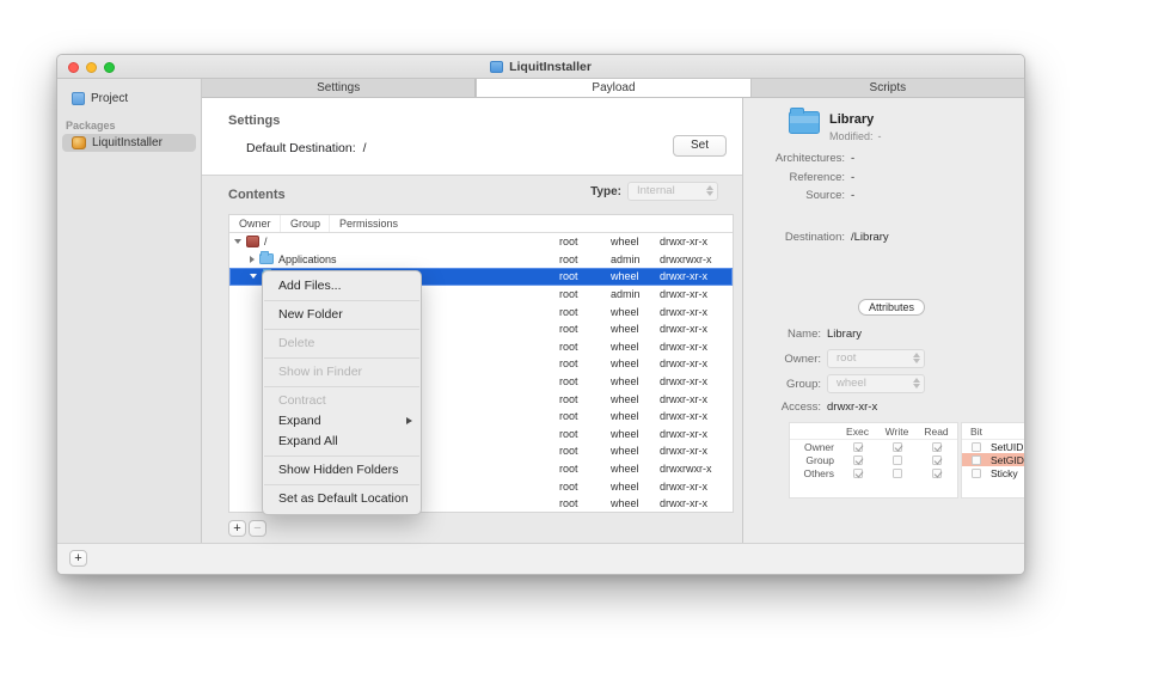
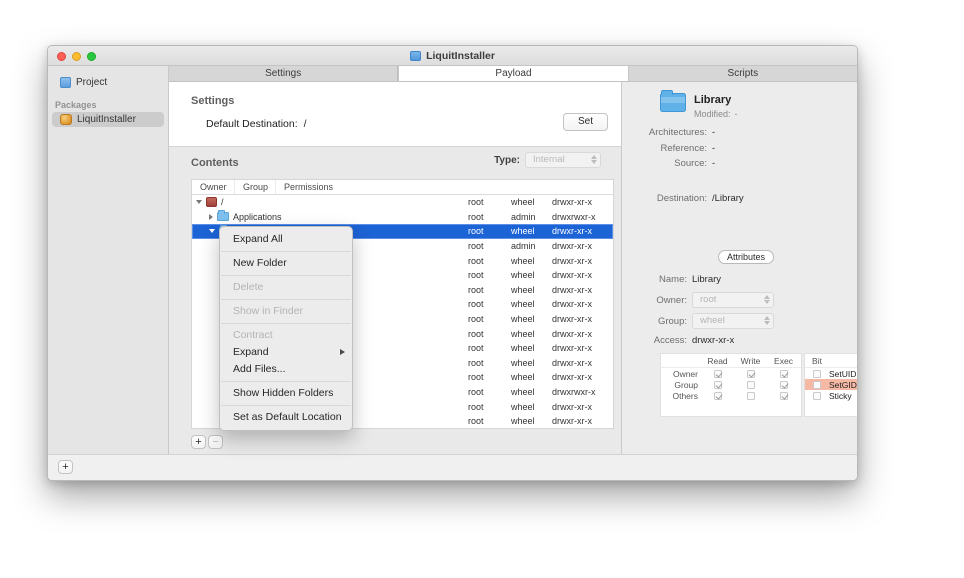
  LiquitInstaller
  Project
  Packages
  LiquitInstaller
  Settings
  Payload
  Scripts
  Settings
  Default Destination:
  /
  Set
  Contents
  Type:
  Internal
  Owner
  Group
  Permissions
  /
  root
  wheel
  drwxr-xr-x
  Applications
  root
  admin
  drwxrwxr-x
  root
  wheel
  drwxr-xr-x
  root
  admin
  drwxr-xr-x
  root
  wheel
  drwxr-xr-x
  root
  wheel
  drwxr-xr-x
  root
  wheel
  drwxr-xr-x
  root
  wheel
  drwxr-xr-x
  root
  wheel
  drwxr-xr-x
  root
  wheel
  drwxr-xr-x
  root
  wheel
  drwxr-xr-x
  root
  wheel
  drwxr-xr-x
  root
  wheel
  drwxr-xr-x
  root
  wheel
  drwxrwxr-x
  root
  wheel
  drwxr-xr-x
  root
  wheel
  drwxr-xr-x
  +
  −
- Add Files...
+ Expand All
  New Folder
  Delete
  Show in Finder
  Contract
  Expand
- Expand All
+ Add Files...
  Show Hidden Folders
  Set as Default Location
  Library
  Modified:
  -
  Architectures:
  -
  Reference:
  -
  Source:
  -
  Destination:
  /Library
  Attributes
  Name:
  Library
  Owner:
  root
  Group:
  wheel
  Access:
  drwxr-xr-x
- Exec
+ Read
  Write
- Read
+ Exec
  Owner
  Group
  Others
  Bit
  SetUID
  SetGID
  Sticky
  +
